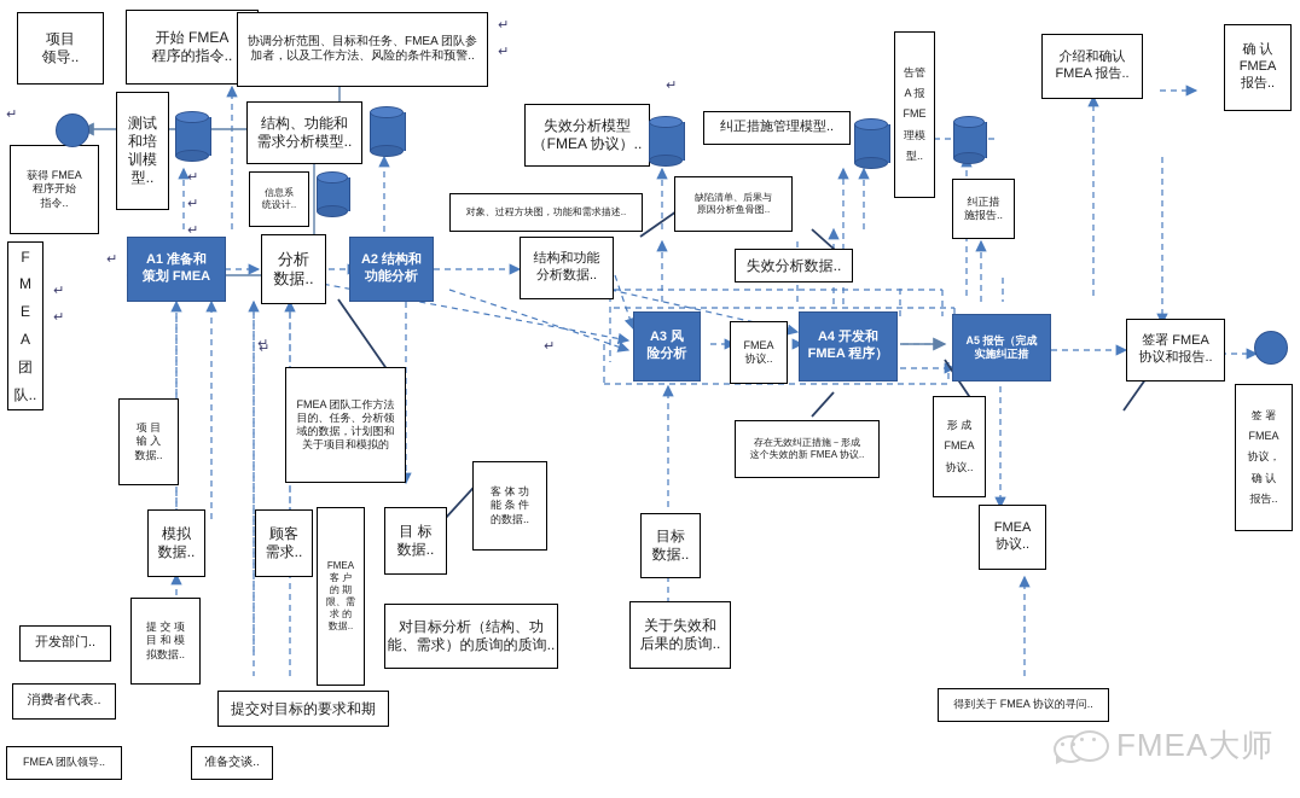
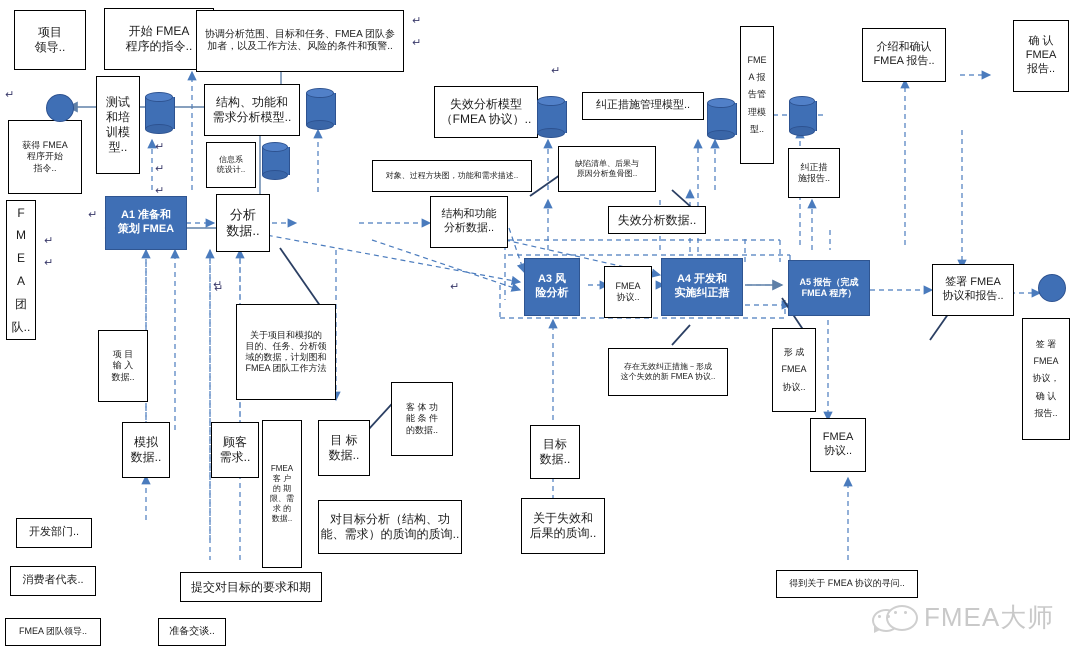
  项目
  领导..
  开始 FMEA
  程序的指令..
  协调分析范围、目标和任务、FMEA 团队参
  加者，以及工作方法、风险的条件和预警..
  测试
  和培
  训模
  型..
  获得 FMEA
  程序开始
  指令..
  F
  M
  E
  A
  团
  队..
  结构、功能和
  需求分析模型..
  信息系
  统设计..
  分析
  数据..
  A1 准备和
  策划 FMEA
- A2 结构和
- 功能分析
  对象、过程方块图，功能和需求描述..
  结构和功能
  分析数据..
  失效分析模型
  （FMEA 协议）..
  纠正措施管理模型..
  缺陷清单、后果与
  原因分析鱼骨图..
  失效分析数据..
- 告管
+ FME
  A 报
- FME
+ 告管
  理模
  型..
  纠正措
  施报告..
  介绍和确认
  FMEA 报告..
  确 认
  FMEA
  报告..
  A3 风
  险分析
  FMEA
  协议..
  A4 开发和
- FMEA 程序）
+ 实施纠正措
  A5 报告（完成
- 实施纠正措
+ FMEA 程序）
  签署 FMEA
  协议和报告..
  签 署
  FMEA
  协议，
  确 认
  报告..
  存在无效纠正措施－形成
  这个失效的新 FMEA 协议..
  形 成
  FMEA
  协议..
  FMEA
  协议..
  项 目
  输 入
  数据..
- FMEA 团队工作方法
+ 关于项目和模拟的
  目的、任务、分析领
  域的数据，计划图和
- 关于项目和模拟的
+ FMEA 团队工作方法
  模拟
  数据..
  顾客
  需求..
  FMEA
  客 户
  的 期
  限、需
  求 的
  数据..
  目 标
  数据..
  客 体 功
  能 条 件
  的数据..
  目标
  数据..
  开发部门..
  消费者代表..
  FMEA 团队领导..
- 提 交 项
- 目 和 模
- 拟数据..
  准备交谈..
  提交对目标的要求和期
  对目标分析（结构、功
  能、需求）的质询的质询..
  关于失效和
  后果的质询..
  得到关于 FMEA 协议的寻问..
  ↵
  ↵
  ↵
  ↵
  ↵
  ↵
  ↵
  ↵
  ↵
  ↵
  ↵
  ↵
  ↵
  FMEA大师
